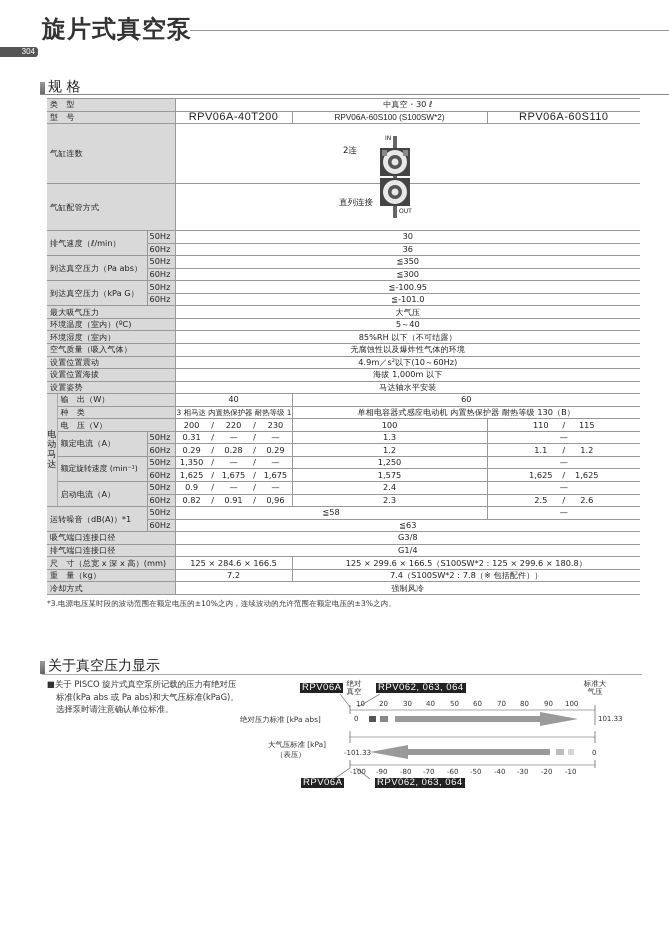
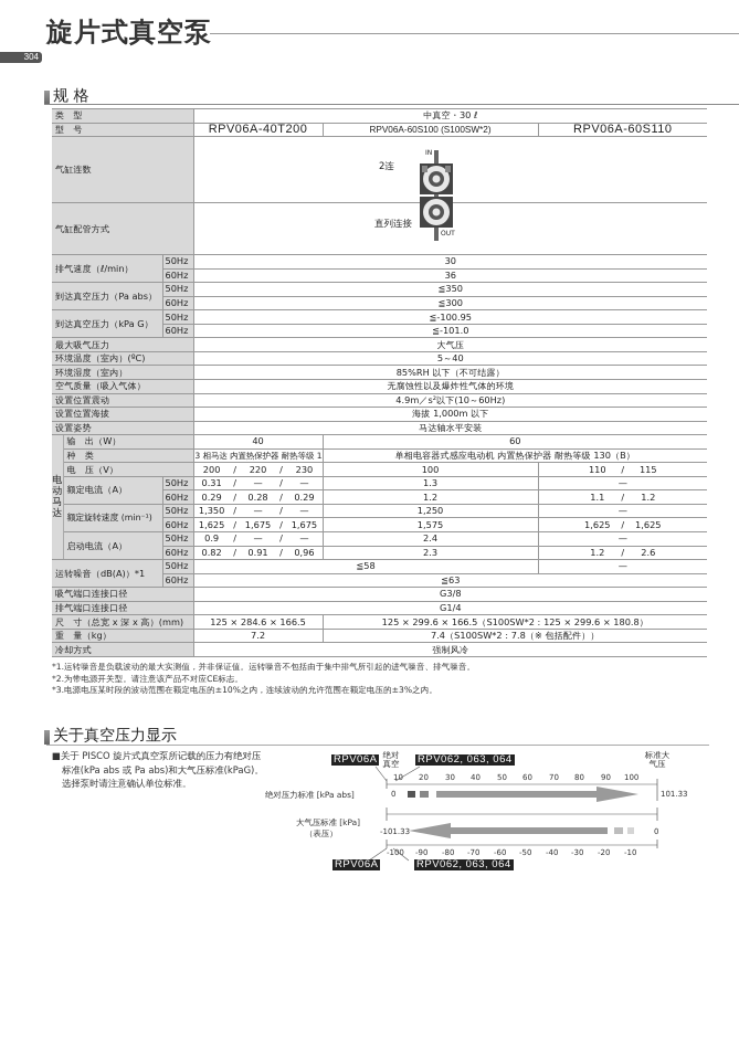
  旋片式真空泵
  304
  规 格
  类 型	中真空・30 ℓ
  型 号	RPV06A-40T200	RPV06A-60S100 (S100SW*2)	RPV06A-60S110
  气缸连数
  气缸配管方式
  排气速度（ℓ/min）	50Hz	30
  60Hz	36
  到达真空压力（Pa abs）	50Hz	≦350
  60Hz	≦300
  到达真空压力（kPa G）	50Hz	≦-100.95
  60Hz	≦-101.0
  最大吸气压力	大气压
  环境温度（室内）(ºC)	5～40
  环境湿度（室内）	85%RH 以下（不可结露）
  空气质量（吸入气体）	无腐蚀性以及爆炸性气体的环境
  设置位置震动	4.9m／s²以下(10～60Hz)
  设置位置海拔	海拔 1,000m 以下
  设置姿势	马达轴水平安装
  电动马达	输 出（W）	40	60
  种 类	3 相马达 内置热保护器 耐热等级 1	单相电容器式感应电动机 内置热保护器 耐热等级 130（B）
  电 压（V）	200 / 220 / 230	100	110 / 115
  额定电流（A）	50Hz	0.31 / — / —	1.3	—
  60Hz	0.29 / 0.28 / 0.29	1.2	1.1 / 1.2
  额定旋转速度 (min⁻¹)	50Hz	1,350 / — / —	1,250	—
  60Hz	1,625 / 1,675 / 1,675	1,575	1,625 / 1,625
  启动电流（A）	50Hz	0.9 / — / —	2.4	—
- 60Hz	0.82 / 0.91 / 0,96	2.3	2.5 / 2.6
+ 60Hz	0.82 / 0.91 / 0,96	2.3	1.2 / 2.6
  运转噪音（dB(A)）*1	50Hz	≦58	—
  60Hz	≦63
  吸气端口连接口径	G3/8
  排气端口连接口径	G1/4
  尺 寸（总宽 x 深 x 高）(mm)	125 × 284.6 × 166.5	125 × 299.6 × 166.5（S100SW*2：125 × 299.6 × 180.8）
  重 量（kg）	7.2	7.4（S100SW*2：7.8（※ 包括配件））
  冷却方式	强制风冷
  2连
  直列连接
+ *1.运转噪音是负载波动的最大实测值，并非保证值。运转噪音不包括由于集中排气所引起的进气噪音、排气噪音。
+ *2.为带电源开关型。请注意该产品不对应CE标志。
  *3.电源电压某时段的波动范围在额定电压的±10%之内，连续波动的允许范围在额定电压的±3%之内。
  关于真空压力显示
  ■关于 PISCO 旋片式真空泵所记载的压力有绝对压
  标准(kPa abs 或 Pa abs)和大气压标准(kPaG)。
  选择泵时请注意确认单位标准。
  RPV06A
  绝对真空
  RPV062, 063, 064
  标准大气压
  10
  20
  30
  40
  50
  60
  70
  80
  90
  100
  绝对压力标准 [kPa abs]
  0
  101.33
  大气压标准 [kPa]
  （表压）
  -101.33
  0
  -100
  -90
  -80
  -70
  -60
  -50
  -40
  -30
  -20
  -10
  RPV06A
  RPV062, 063, 064
